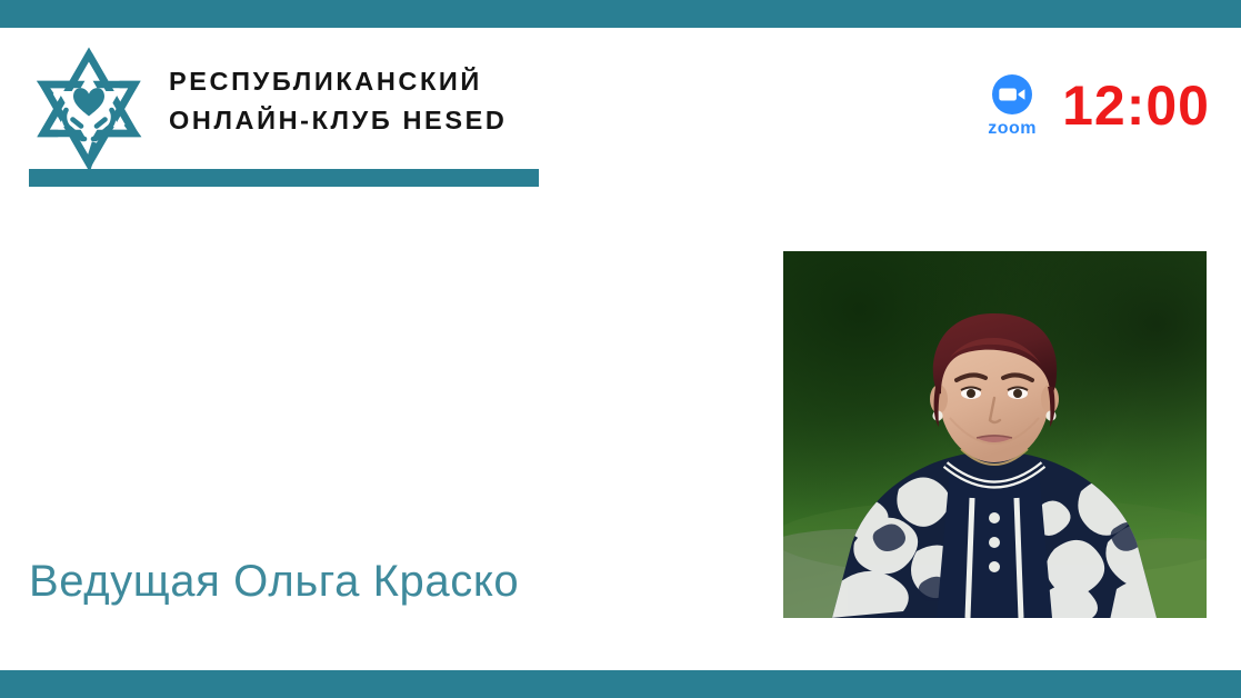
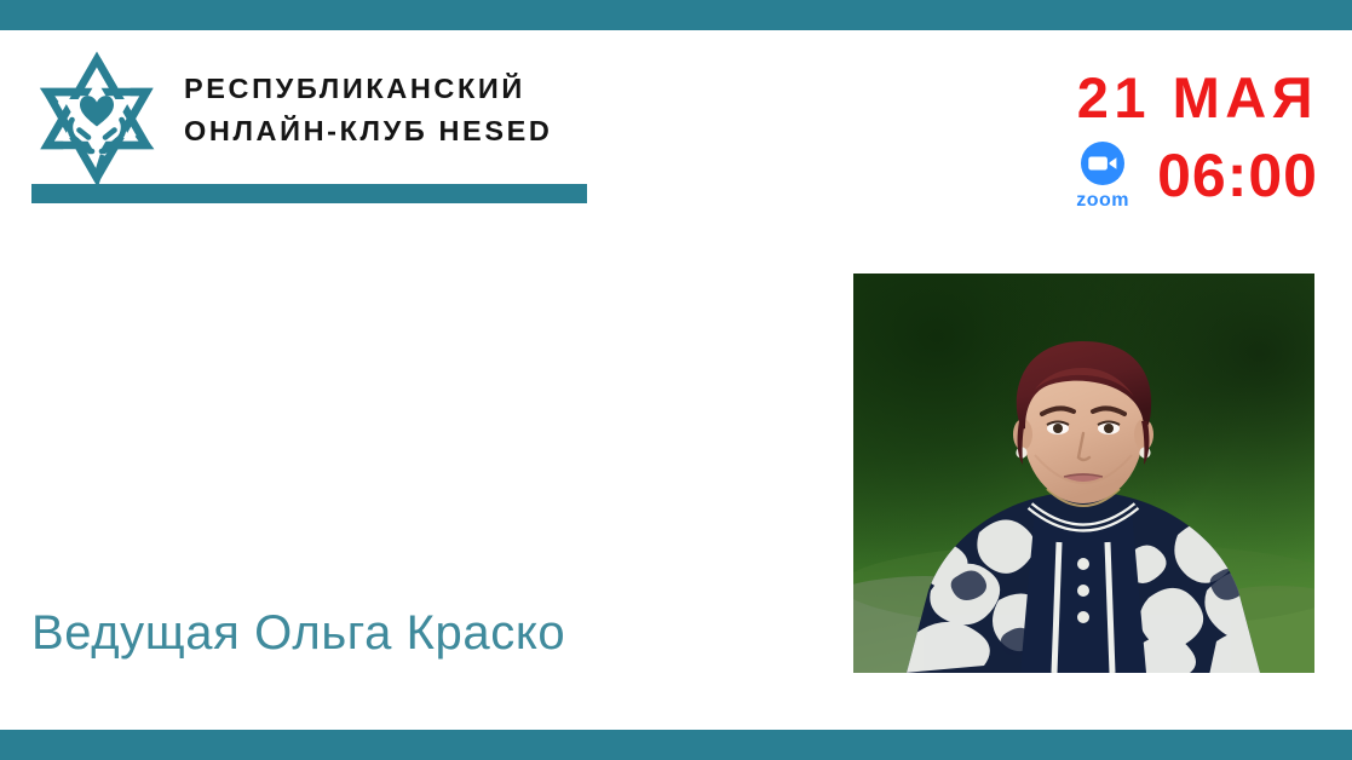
  РЕСПУБЛИКАНСКИЙ
  ОНЛАЙН-КЛУБ HESED
+ 21 МАЯ
  zoom
- 12:00
+ 06:00
  Ведущая Ольга Краско
